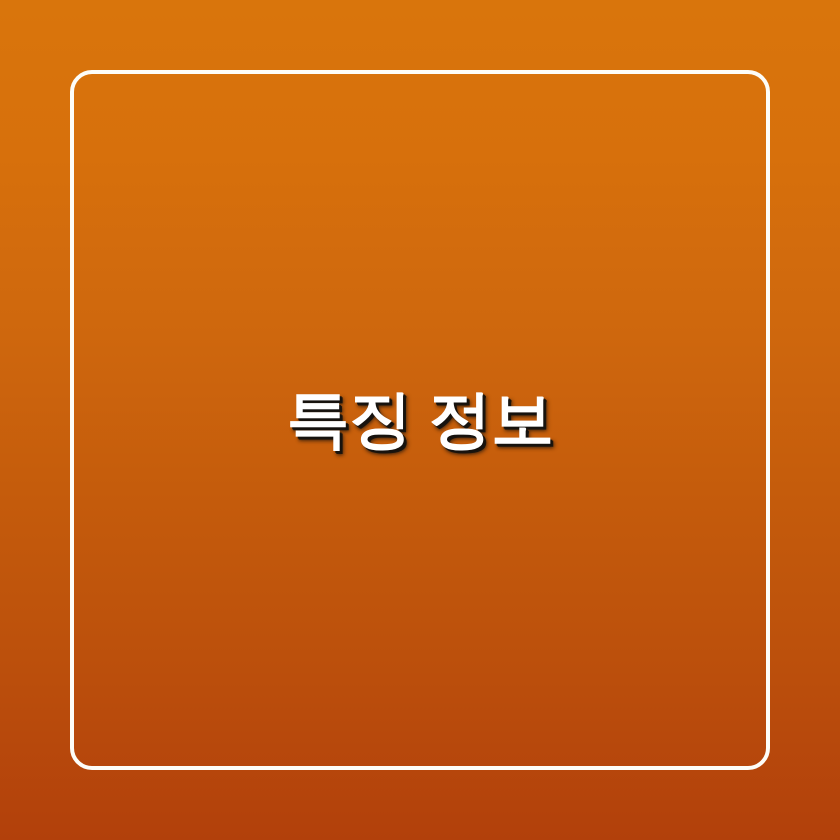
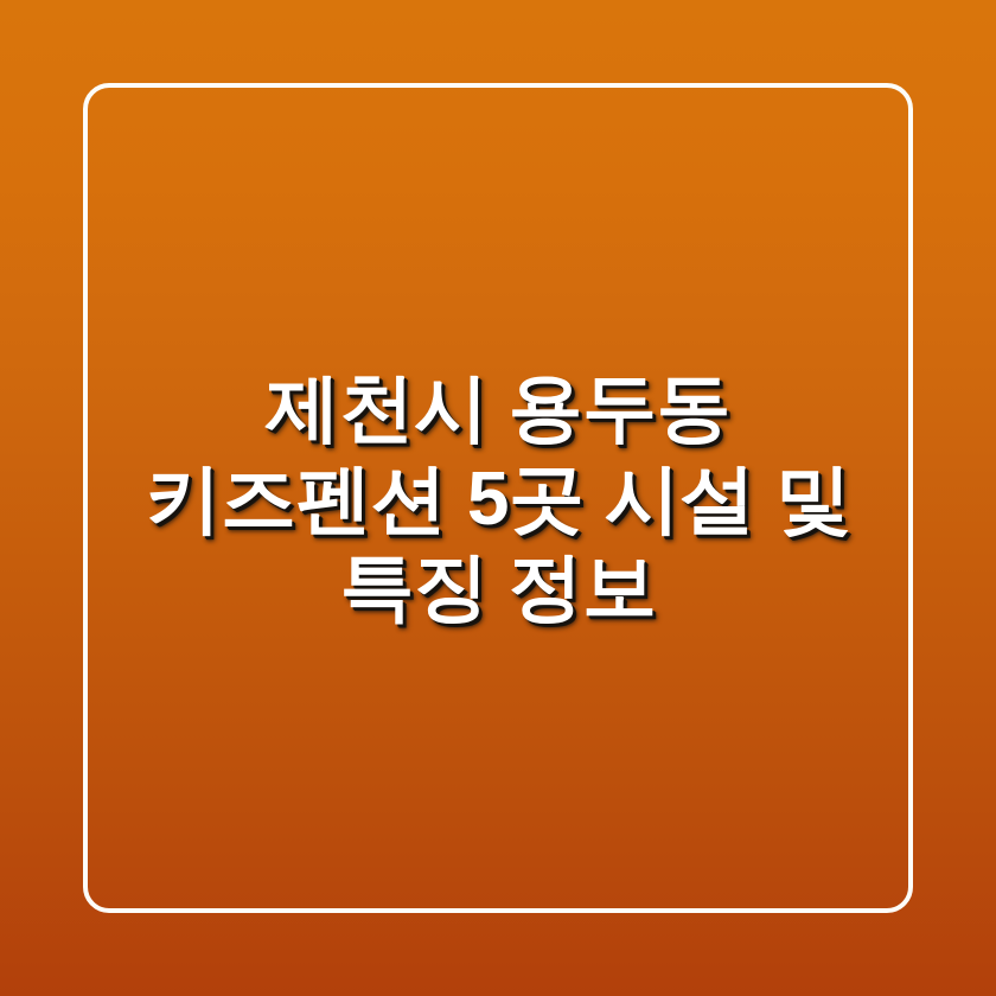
+ 제천시 용두동
+ 키즈펜션 5곳 시설 및
  특징 정보
